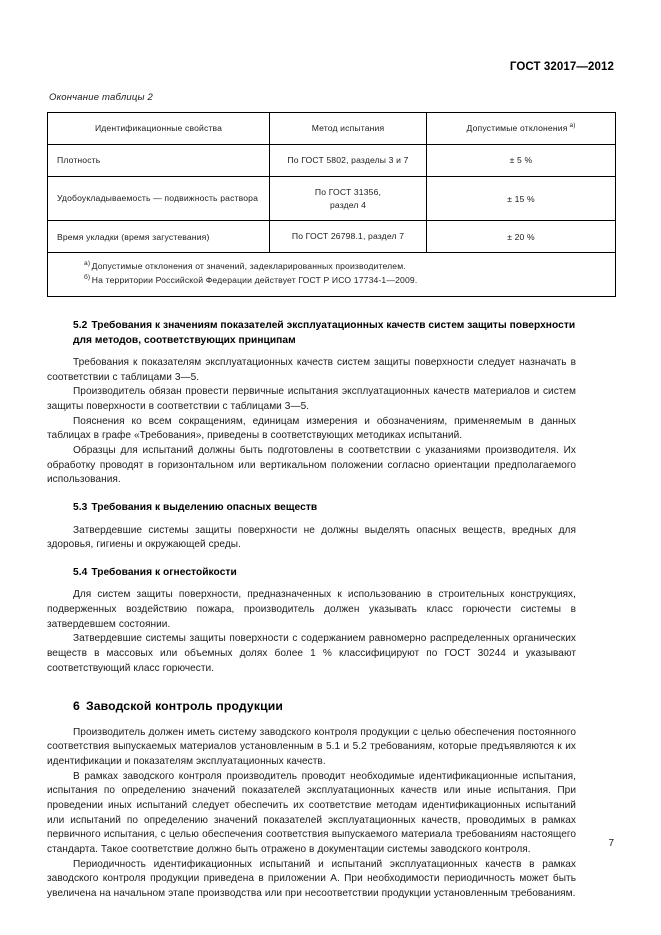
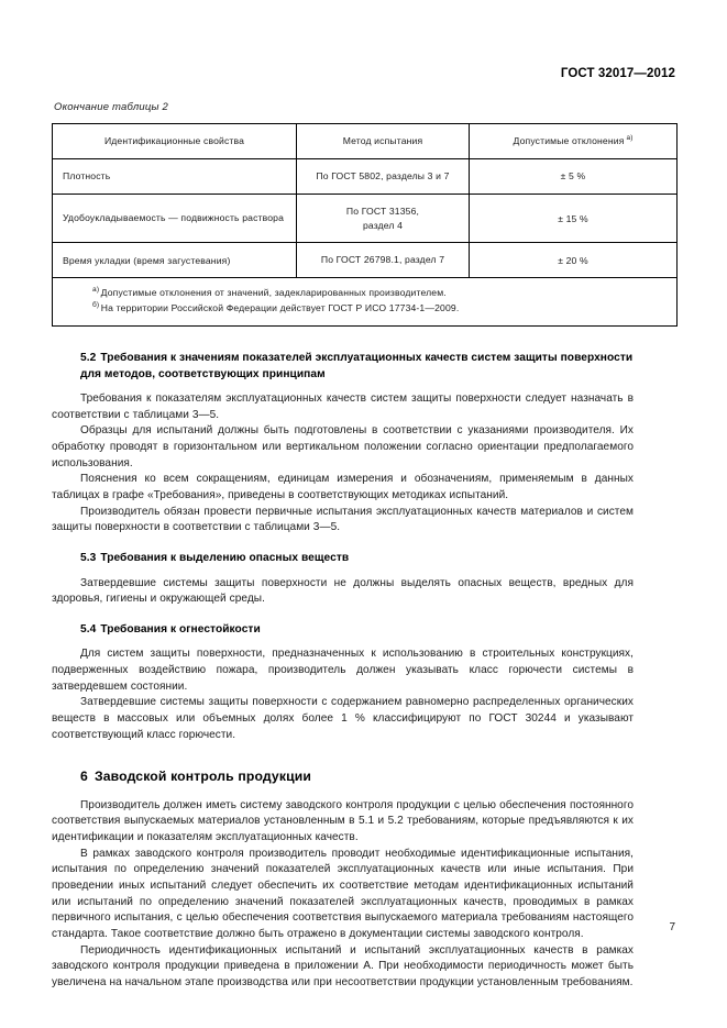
  ГОСТ 32017—2012
  Окончание таблицы 2
  Идентификационные свойства	Метод испытания	Допустимые отклонения
  Плотность	По ГОСТ 5802, разделы 3 и 7	± 5 %
  Удобоукладываемость — подвижность раствора	По ГОСТ 31356, раздел 4	± 15 %
  Время укладки (время загустевания)	По ГОСТ 26798.1, раздел 7	± 20 %
  Допустимые отклонения от значений, задекларированных производителем.На территории Российской Федерации действует ГОСТ Р ИСО 17734-1—2009.
  5.2 Требования к значениям показателей эксплуатационных качеств систем защиты поверхности для методов, соответствующих принципам
  Требования к показателям эксплуатационных качеств систем защиты поверхности следует назначать в соответствии с таблицами 3—5.
- Производитель обязан провести первичные испытания эксплуатационных качеств материалов и систем защиты поверхности в соответствии с таблицами 3—5.
+ Образцы для испытаний должны быть подготовлены в соответствии с указаниями производителя. Их обработку проводят в горизонтальном или вертикальном положении согласно ориентации предполагаемого использования.
  Пояснения ко всем сокращениям, единицам измерения и обозначениям, применяемым в данных таблицах в графе «Требования», приведены в соответствующих методиках испытаний.
- Образцы для испытаний должны быть подготовлены в соответствии с указаниями производителя. Их обработку проводят в горизонтальном или вертикальном положении согласно ориентации предполагаемого использования.
+ Производитель обязан провести первичные испытания эксплуатационных качеств материалов и систем защиты поверхности в соответствии с таблицами 3—5.
  5.3 Требования к выделению опасных веществ
  Затвердевшие системы защиты поверхности не должны выделять опасных веществ, вредных для здоровья, гигиены и окружающей среды.
  5.4 Требования к огнестойкости
  Для систем защиты поверхности, предназначенных к использованию в строительных конструкциях, подверженных воздействию пожара, производитель должен указывать класс горючести системы в затвердевшем состоянии.
  Затвердевшие системы защиты поверхности с содержанием равномерно распределенных органических веществ в массовых или объемных долях более 1 % классифицируют по ГОСТ 30244 и указывают соответствующий класс горючести.
  6 Заводской контроль продукции
  Производитель должен иметь систему заводского контроля продукции с целью обеспечения постоянного соответствия выпускаемых материалов установленным в 5.1 и 5.2 требованиям, которые предъявляются к их идентификации и показателям эксплуатационных качеств.
  В рамках заводского контроля производитель проводит необходимые идентификационные испытания, испытания по определению значений показателей эксплуатационных качеств или иные испытания. При проведении иных испытаний следует обеспечить их соответствие методам идентификационных испытаний или испытаний по определению значений показателей эксплуатационных качеств, проводимых в рамках первичного испытания, с целью обеспечения соответствия выпускаемого материала требованиям настоящего стандарта. Такое соответствие должно быть отражено в документации системы заводского контроля.
  Периодичность идентификационных испытаний и испытаний эксплуатационных качеств в рамках заводского контроля продукции приведена в приложении А. При необходимости периодичность может быть увеличена на начальном этапе производства или при несоответствии продукции установленным требованиям.
  7
